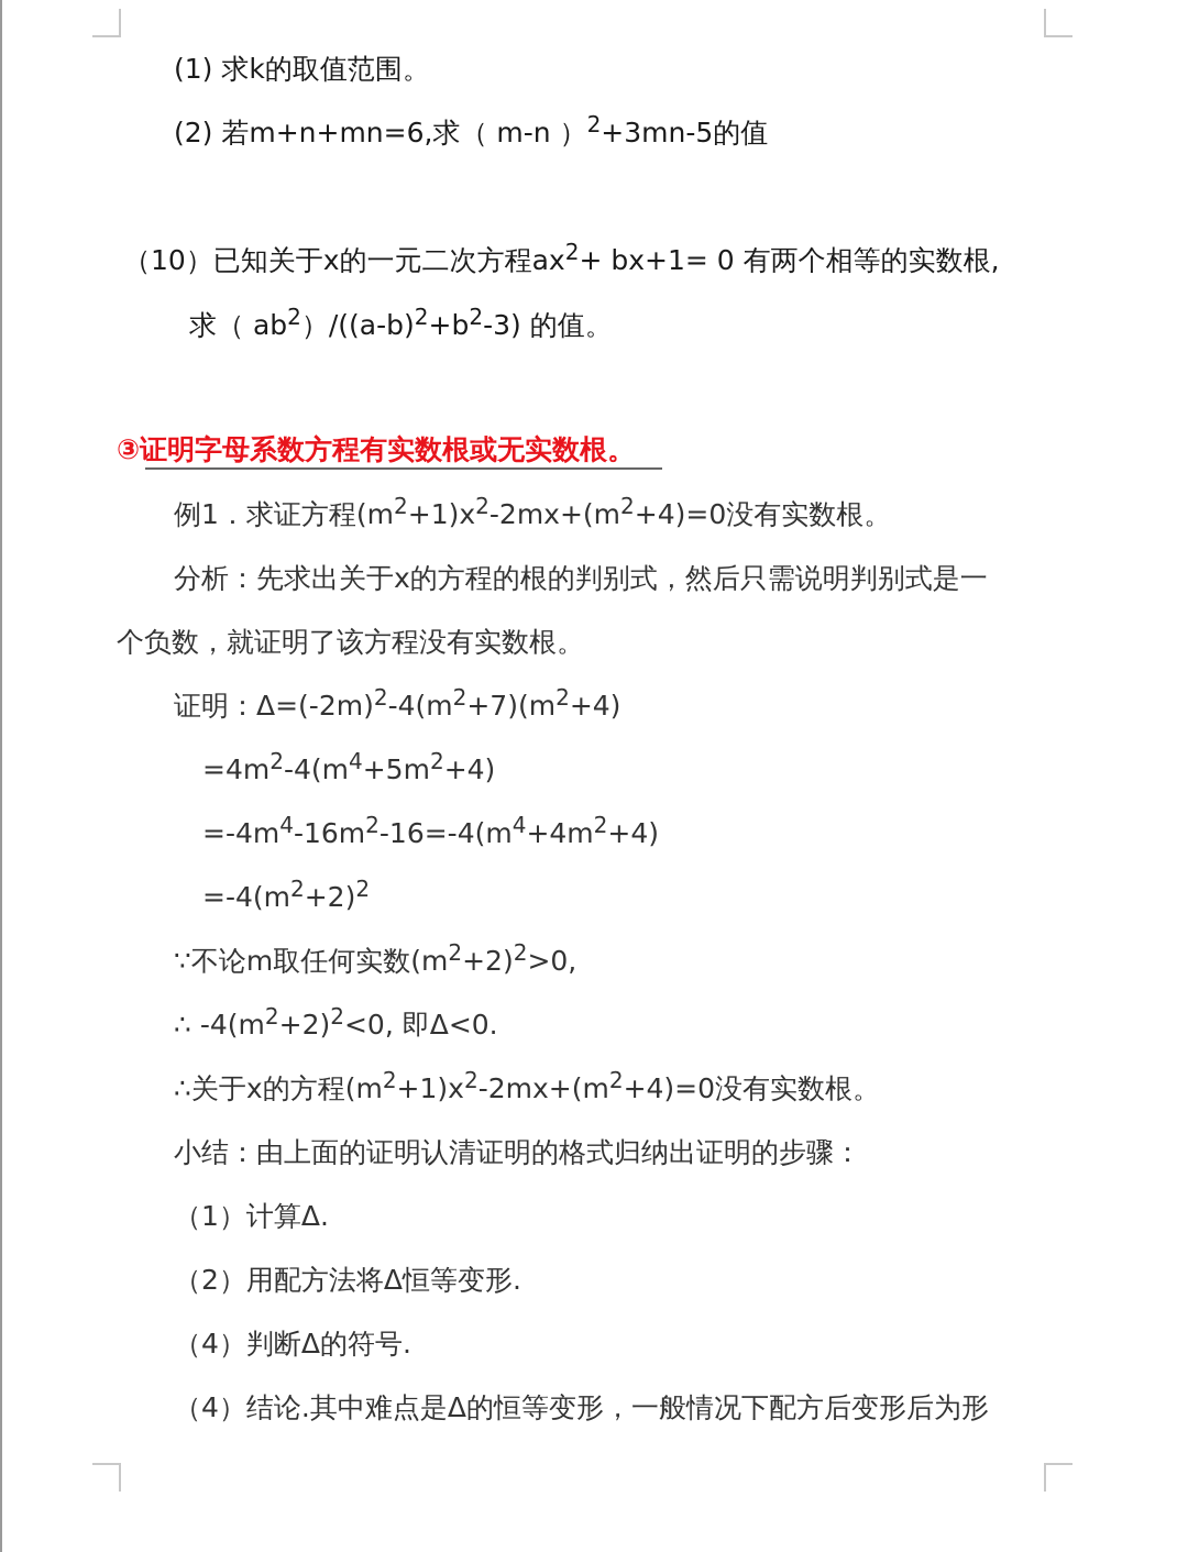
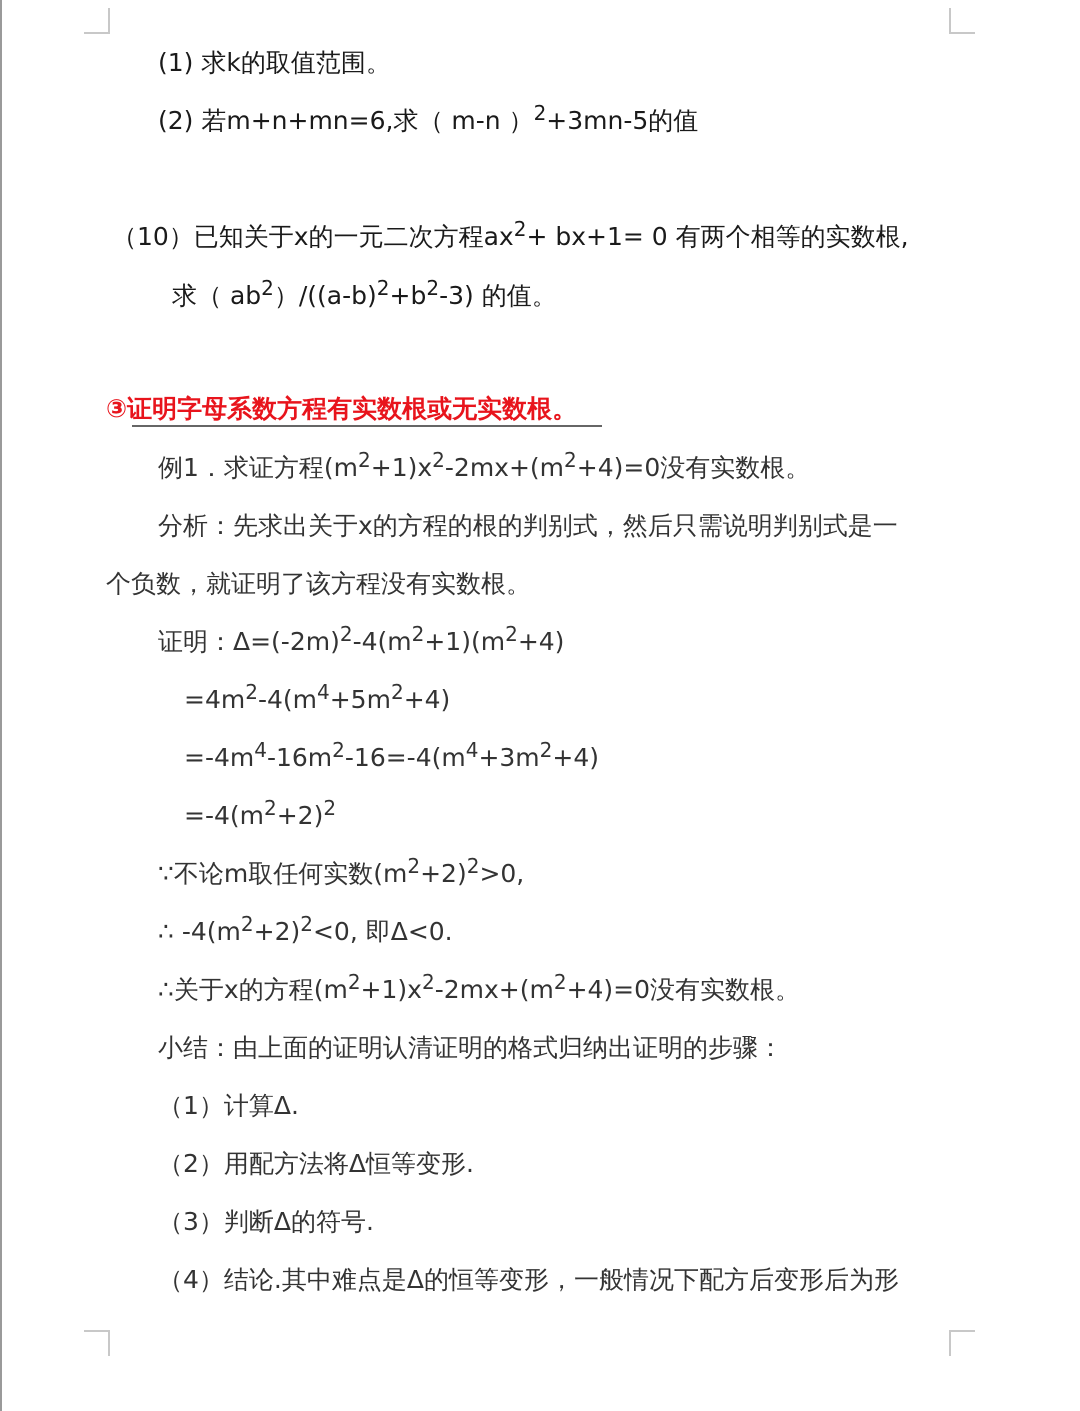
  (1) 求k的取值范围。
  (2) 若m+n+mn=6,求（ m-n ）2+3mn-5的值
  （10）已知关于x的一元二次方程ax2+ bx+1= 0 有两个相等的实数根,
  求（ ab2）/((a-b)2+b2-3) 的值。
  ③证明字母系数方程有实数根或无实数根。
  例1．求证方程(m2+1)x2-2mx+(m2+4)=0没有实数根。
  分析：先求出关于x的方程的根的判别式，然后只需说明判别式是一
  个负数，就证明了该方程没有实数根。
- 证明：Δ=(-2m)2-4(m2+7)(m2+4)
+ 证明：Δ=(-2m)2-4(m2+1)(m2+4)
  =4m2-4(m4+5m2+4)
- =-4m4-16m2-16=-4(m4+4m2+4)
+ =-4m4-16m2-16=-4(m4+3m2+4)
  =-4(m2+2)2
  ∵不论m取任何实数(m2+2)2>0,
  ∴ -4(m2+2)2<0, 即Δ<0.
  ∴关于x的方程(m2+1)x2-2mx+(m2+4)=0没有实数根。
  小结：由上面的证明认清证明的格式归纳出证明的步骤：
  （1）计算Δ.
  （2）用配方法将Δ恒等变形.
- （4）判断Δ的符号.
+ （3）判断Δ的符号.
  （4）结论.其中难点是Δ的恒等变形，一般情况下配方后变形后为形
